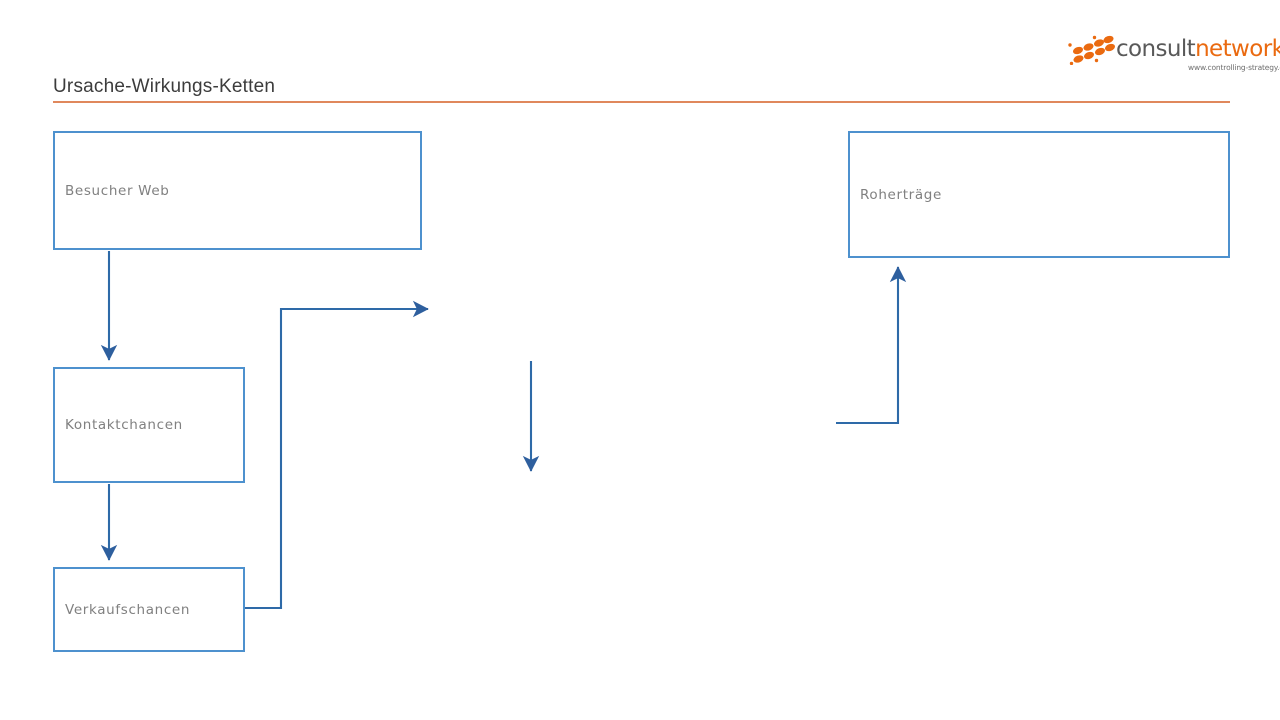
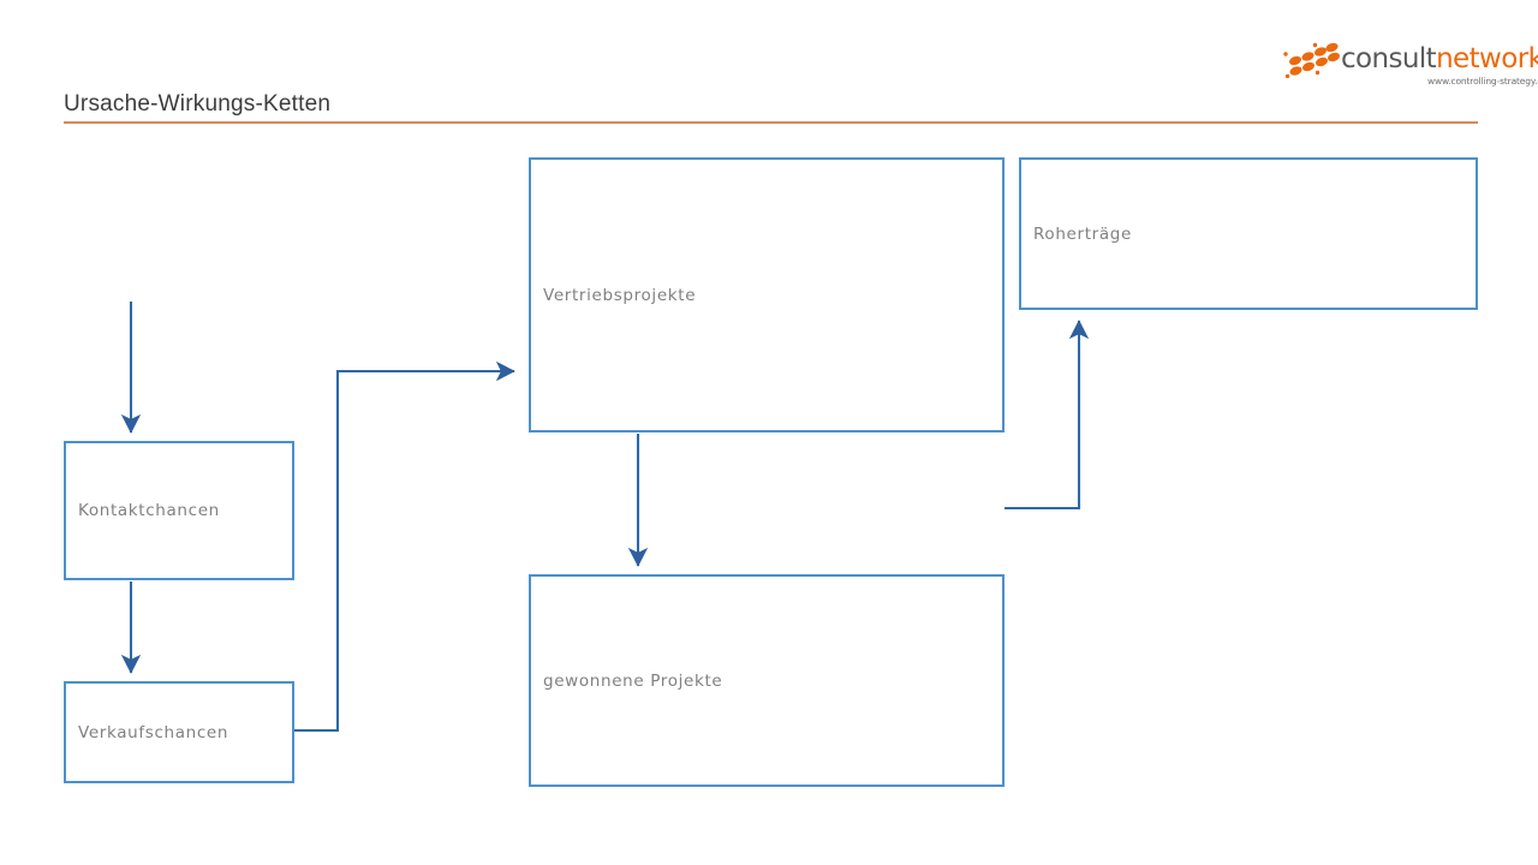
  Ursache-Wirkungs-Ketten
  consultnetwork
  www.controlling-strategy.
- Besucher Web
  Kontaktchancen
  Verkaufschancen
+ Vertriebsprojekte
+ gewonnene Projekte
  Roherträge
